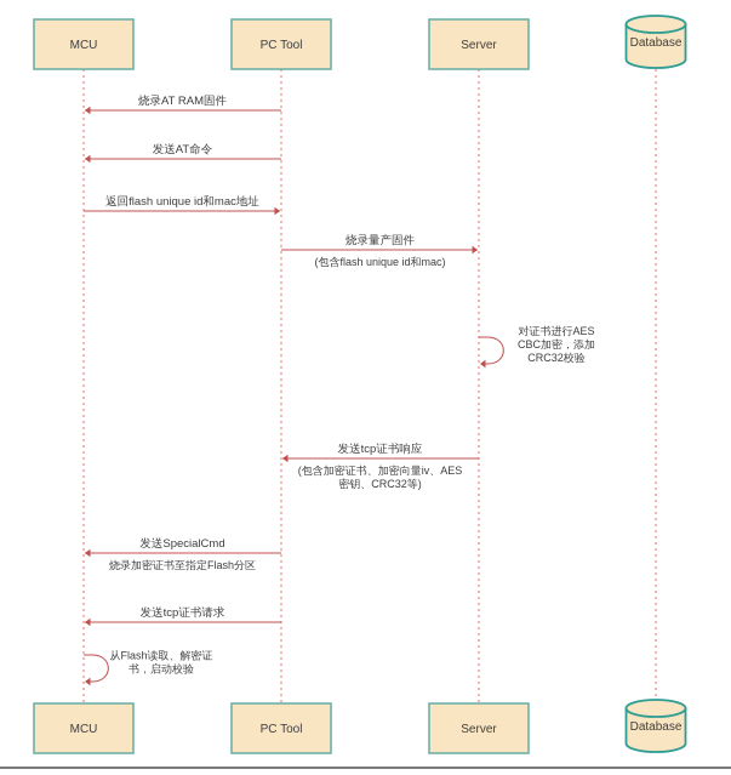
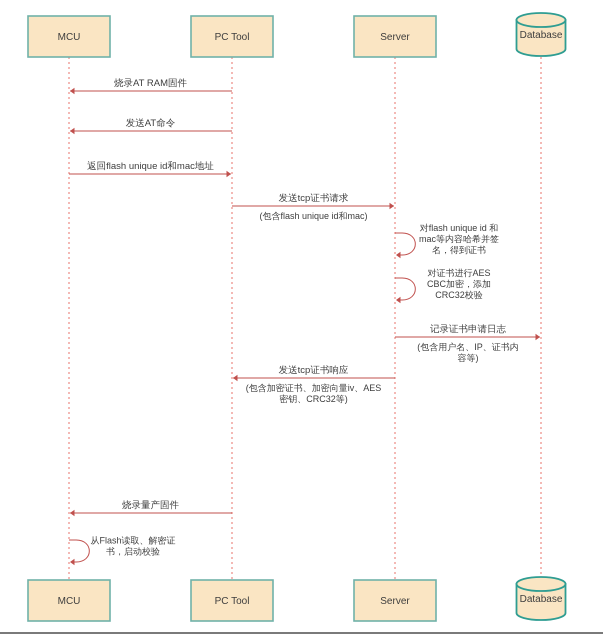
  MCU
  PC Tool
  Server
  Database
  烧录AT RAM固件
  发送AT命令
  返回flash unique id和mac地址
- 烧录量产固件
+ 发送tcp证书请求
  (包含flash unique id和mac)
+ 对flash unique id 和
+ mac等内容哈希并签
+ 名，得到证书
  对证书进行AES
  CBC加密，添加
  CRC32校验
+ 记录证书申请日志
+ (包含用户名、IP、证书内
+ 容等)
  发送tcp证书响应
  (包含加密证书、加密向量iv、AES
  密钥、CRC32等)
- 发送SpecialCmd
- 烧录加密证书至指定Flash分区
- 发送tcp证书请求
+ 烧录量产固件
  从Flash读取、解密证
  书，启动校验
  MCU
  PC Tool
  Server
  Database
